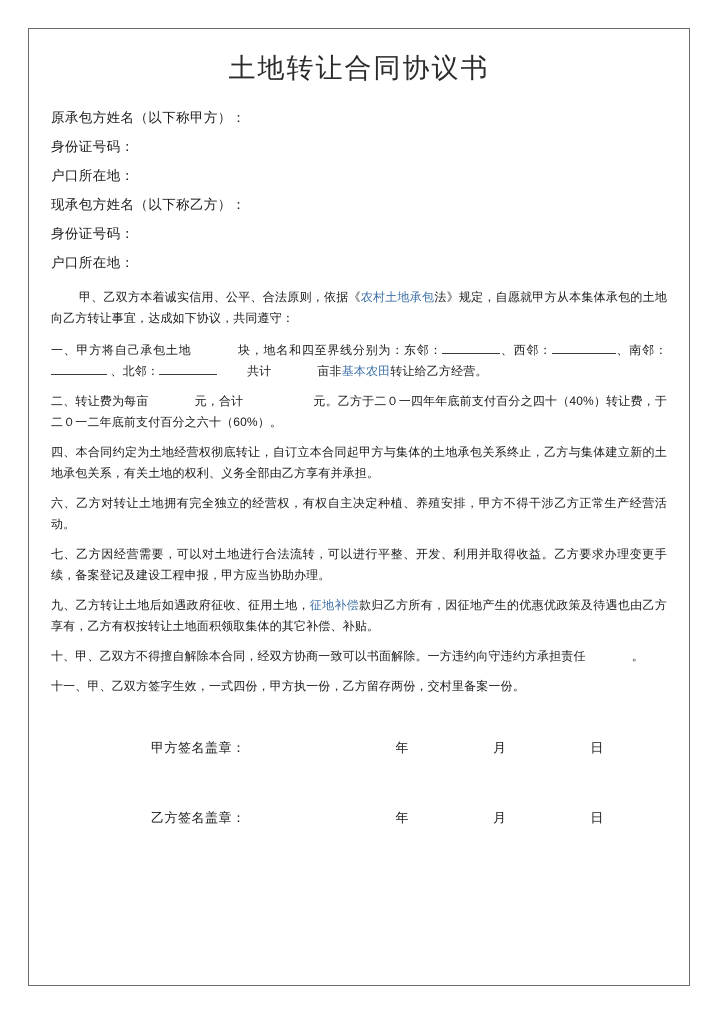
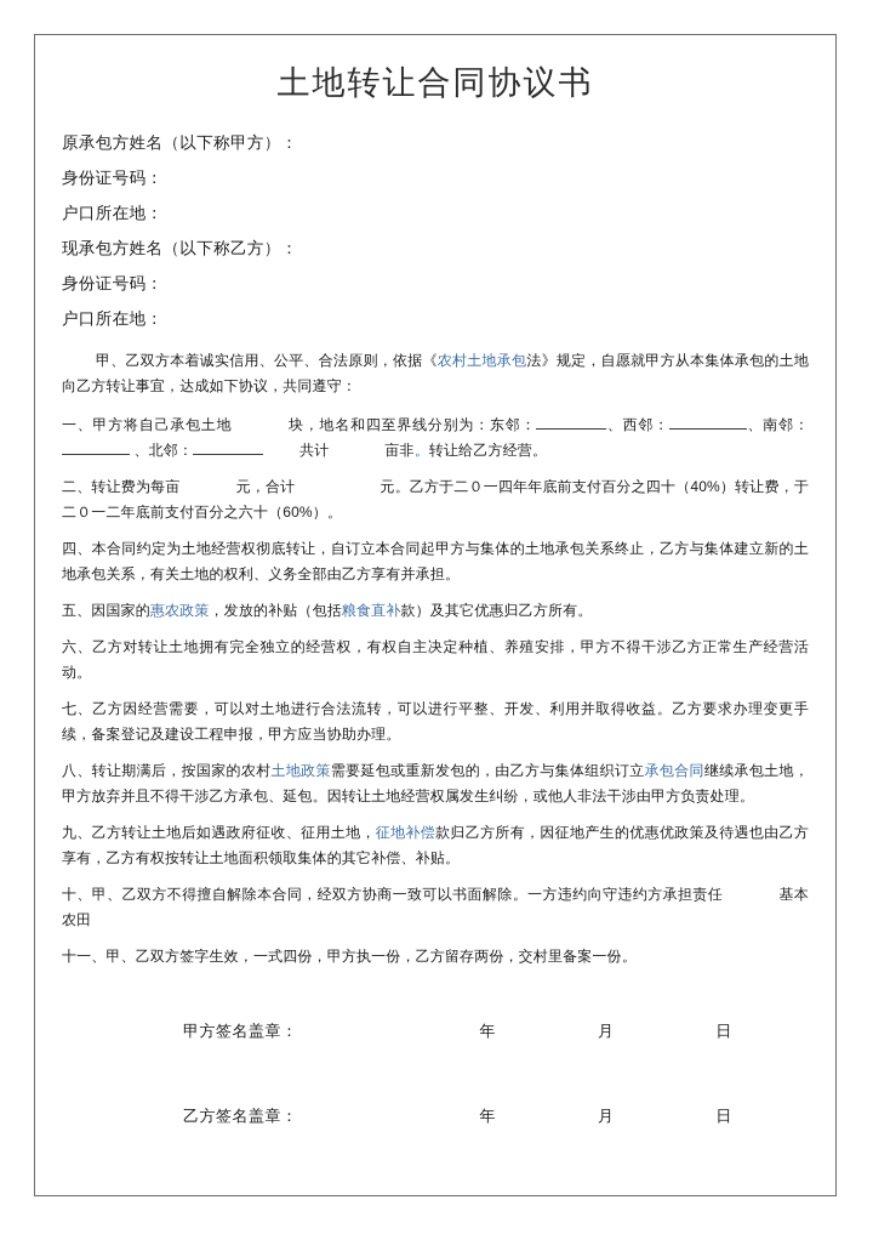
  土地转让合同协议书
  原承包方姓名（以下称甲方）：
  身份证号码：
  户口所在地：
  现承包方姓名（以下称乙方）：
  身份证号码：
  户口所在地：
  甲、乙双方本着诚实信用、公平、合法原则，依据《农村土地承包法》规定，自愿就甲方从本集体承包的土地向乙方转让事宜，达成如下协议，共同遵守：
- 一、甲方将自己承包土地 块，地名和四至界线分别为：东邻： 、西邻： 、南邻： 、北邻： 共计 亩非基本农田转让给乙方经营。
+ 一、甲方将自己承包土地 块，地名和四至界线分别为：东邻： 、西邻： 、南邻： 、北邻： 共计 亩非。转让给乙方经营。
  二、转让费为每亩 元，合计 元。乙方于二０一四年年底前支付百分之四十（40%）转让费，于二０一二年底前支付百分之六十（60%）。
  四、本合同约定为土地经营权彻底转让，自订立本合同起甲方与集体的土地承包关系终止，乙方与集体建立新的土地承包关系，有关土地的权利、义务全部由乙方享有并承担。
+ 五、因国家的惠农政策，发放的补贴（包括粮食直补款）及其它优惠归乙方所有。
  六、乙方对转让土地拥有完全独立的经营权，有权自主决定种植、养殖安排，甲方不得干涉乙方正常生产经营活动。
  七、乙方因经营需要，可以对土地进行合法流转，可以进行平整、开发、利用并取得收益。乙方要求办理变更手续，备案登记及建设工程申报，甲方应当协助办理。
+ 八、转让期满后，按国家的农村土地政策需要延包或重新发包的，由乙方与集体组织订立承包合同继续承包土地，甲方放弃并且不得干涉乙方承包、延包。因转让土地经营权属发生纠纷，或他人非法干涉由甲方负责处理。
  九、乙方转让土地后如遇政府征收、征用土地，征地补偿款归乙方所有，因征地产生的优惠优政策及待遇也由乙方享有，乙方有权按转让土地面积领取集体的其它补偿、补贴。
- 十、甲、乙双方不得擅自解除本合同，经双方协商一致可以书面解除。一方违约向守违约方承担责任 。
+ 十、甲、乙双方不得擅自解除本合同，经双方协商一致可以书面解除。一方违约向守违约方承担责任 基本农田
  十一、甲、乙双方签字生效，一式四份，甲方执一份，乙方留存两份，交村里备案一份。
  甲方签名盖章： 年 月 日
  乙方签名盖章： 年 月 日
